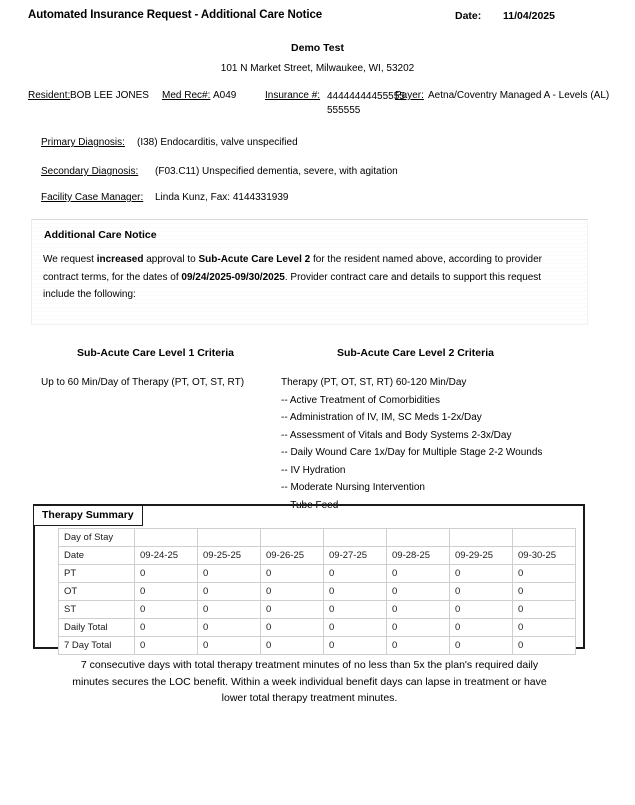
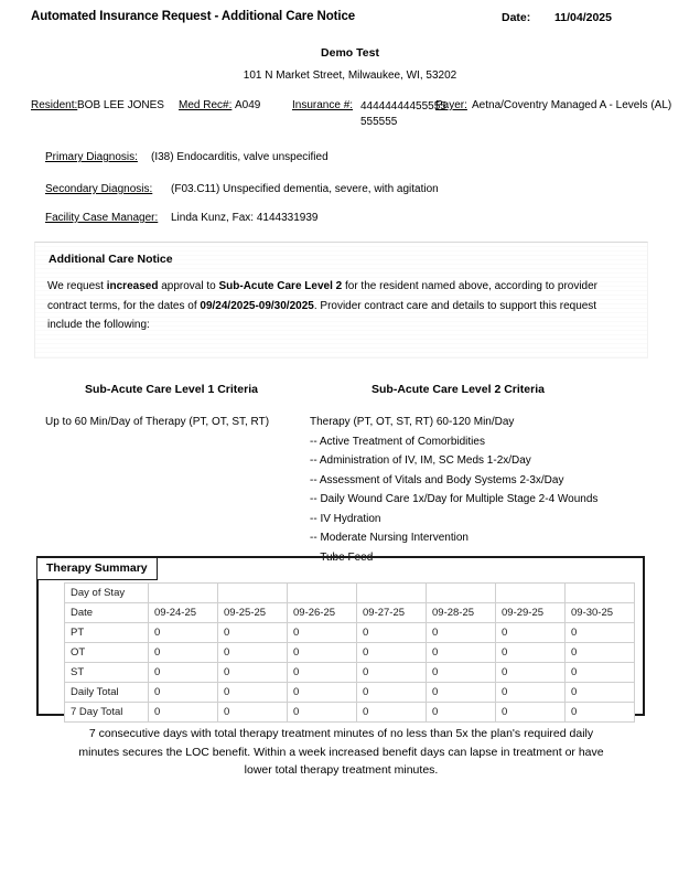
  Automated Insurance Request - Additional Care Notice
  Date:
  11/04/2025
  Demo Test
  101 N Market Street, Milwaukee, WI, 53202
  Resident:
  BOB LEE JONES
  Med Rec#:
  A049
  Insurance #:
  44444444455555555555
  Payer:
  Aetna/Coventry Managed A - Levels (AL)
  Primary Diagnosis:
  (I38) Endocarditis, valve unspecified
  Secondary Diagnosis:
  (F03.C11) Unspecified dementia, severe, with agitation
  Facility Case Manager:
  Linda Kunz, Fax: 4144331939
  Additional Care Notice
  We request increased approval to Sub-Acute Care Level 2 for the resident named above, according to provider contract terms, for the dates of 09/24/2025-09/30/2025. Provider contract care and details to support this request include the following:
  Sub-Acute Care Level 1 Criteria
  Sub-Acute Care Level 2 Criteria
  Up to 60 Min/Day of Therapy (PT, OT, ST, RT)
  Therapy (PT, OT, ST, RT) 60-120 Min/Day
  -- Active Treatment of Comorbidities
  -- Administration of IV, IM, SC Meds 1-2x/Day
  -- Assessment of Vitals and Body Systems 2-3x/Day
- -- Daily Wound Care 1x/Day for Multiple Stage 2-2 Wounds
+ -- Daily Wound Care 1x/Day for Multiple Stage 2-4 Wounds
  -- IV Hydration
  -- Moderate Nursing Intervention
  -- Tube Feed
  Therapy Summary
  Day of Stay
  Date	09-24-25	09-25-25	09-26-25	09-27-25	09-28-25	09-29-25	09-30-25
  PT	0	0	0	0	0	0	0
  OT	0	0	0	0	0	0	0
  ST	0	0	0	0	0	0	0
  Daily Total	0	0	0	0	0	0	0
  7 Day Total	0	0	0	0	0	0	0
  7 consecutive days with total therapy treatment minutes of no less than 5x the plan's required daily
- minutes secures the LOC benefit. Within a week individual benefit days can lapse in treatment or have
+ minutes secures the LOC benefit. Within a week increased benefit days can lapse in treatment or have
  lower total therapy treatment minutes.
